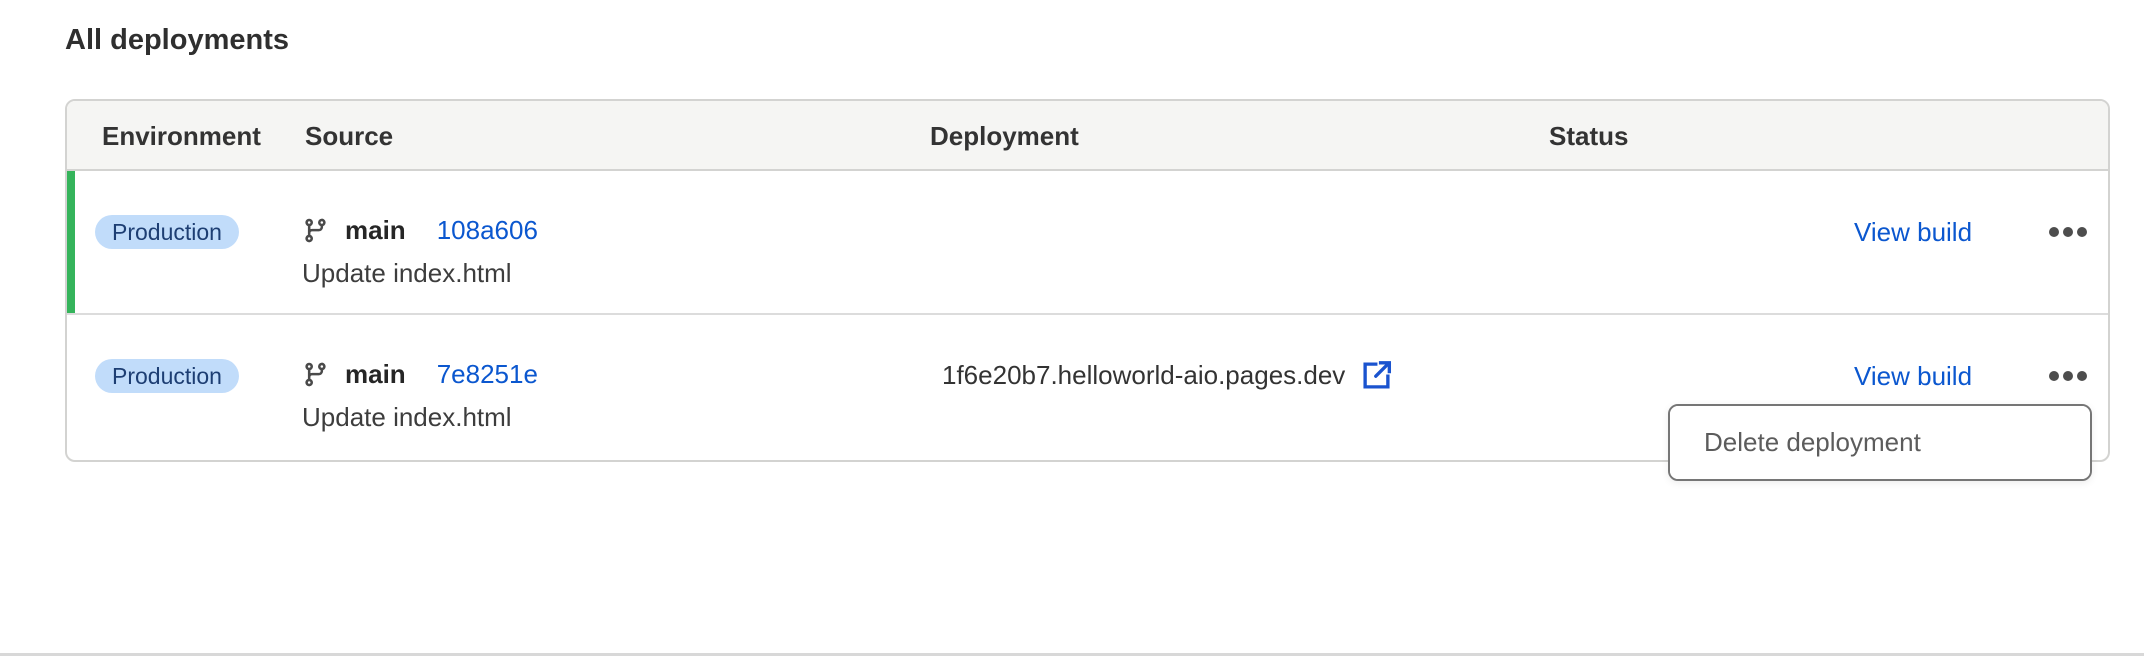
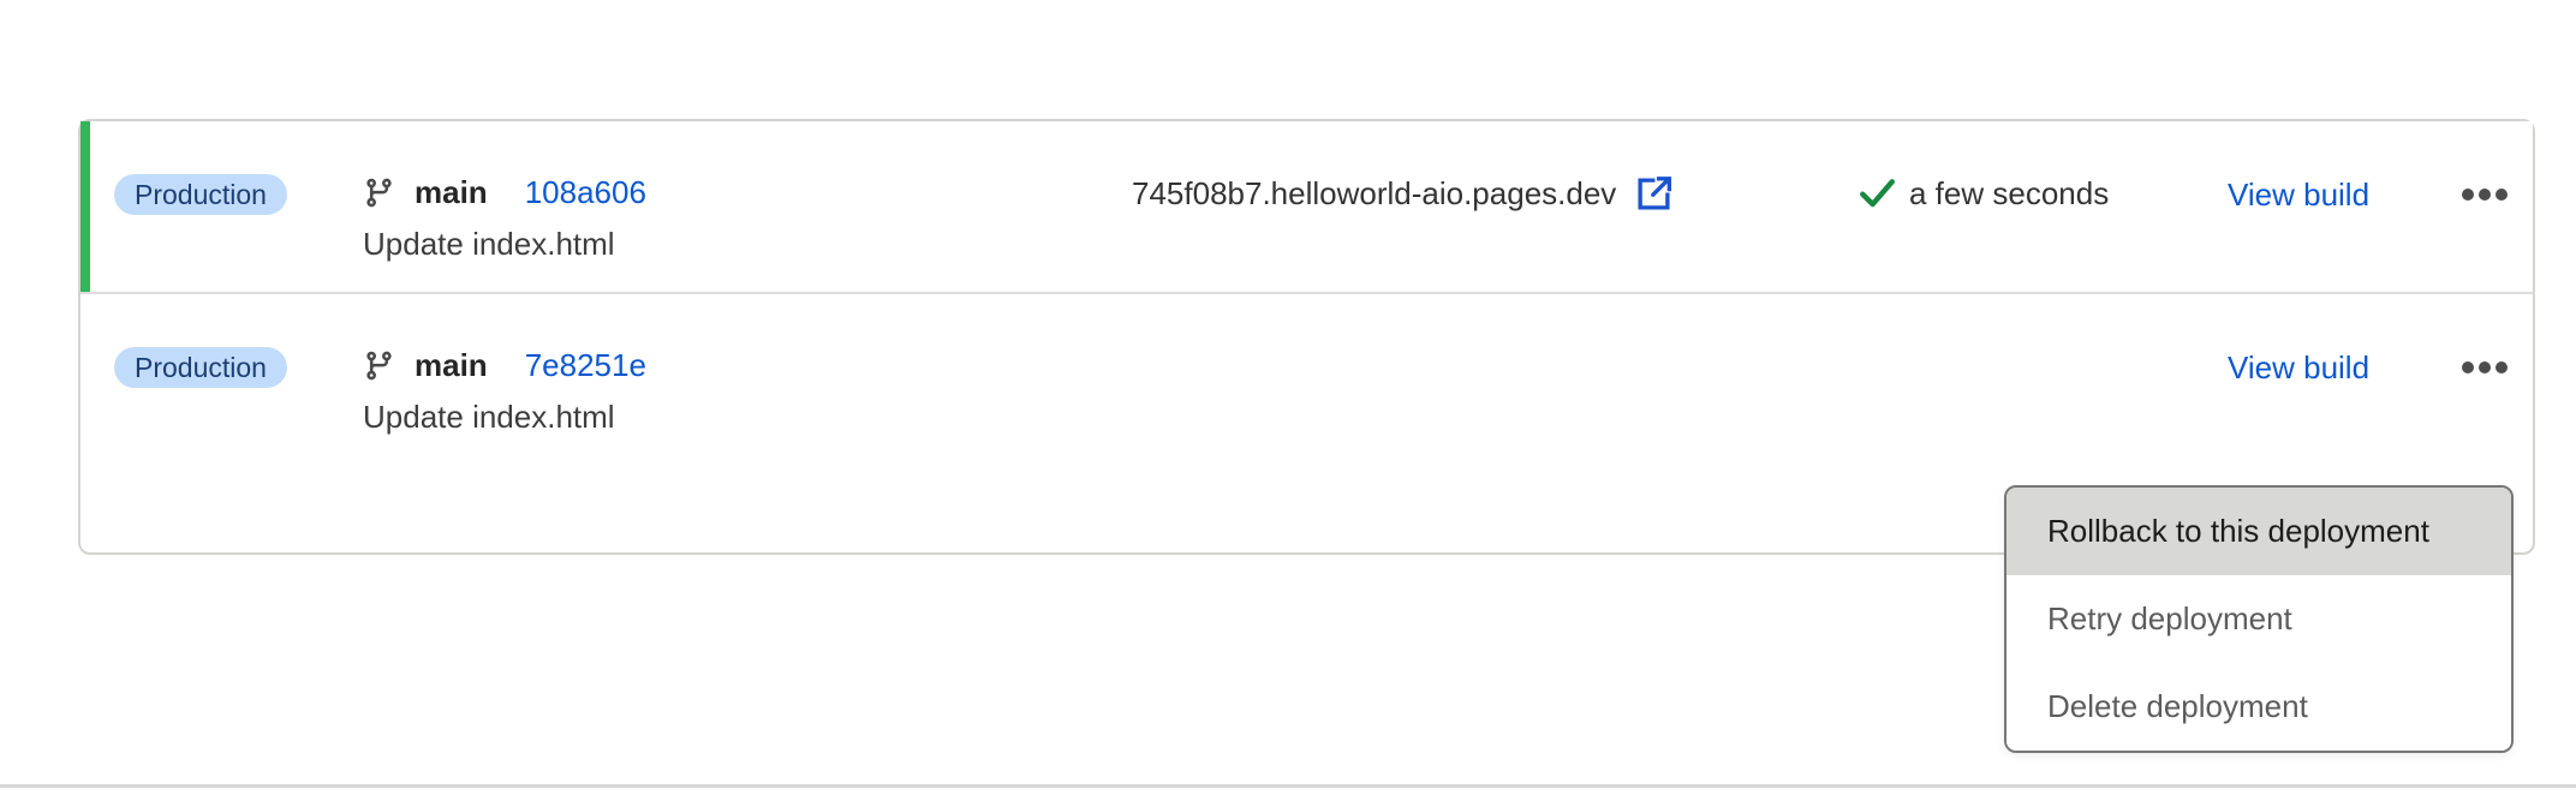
- All deployments
- Environment
- Source
- Deployment
- Status
  Production
  main
  108a606
  Update index.html
+ 745f08b7.helloworld-aio.pages.dev
+ a few seconds
  View build
  Production
  main
  7e8251e
  Update index.html
- 1f6e20b7.helloworld-aio.pages.dev
  View build
+ Rollback to this deployment
+ Retry deployment
  Delete deployment
